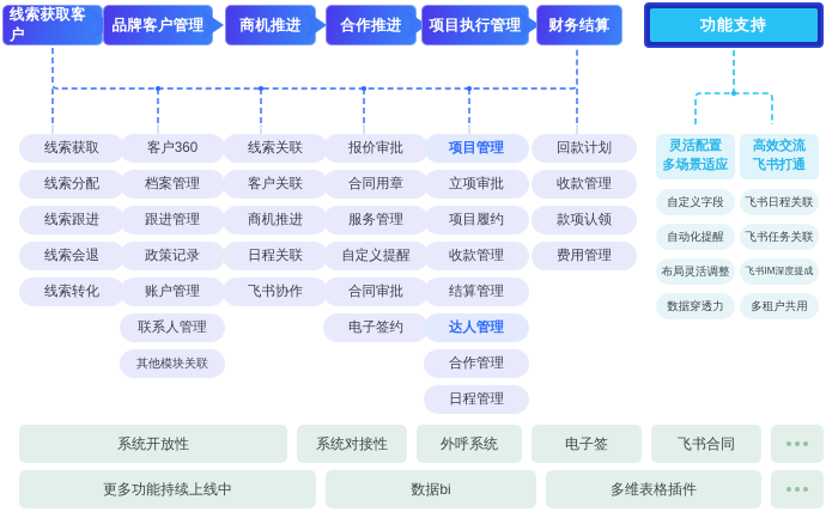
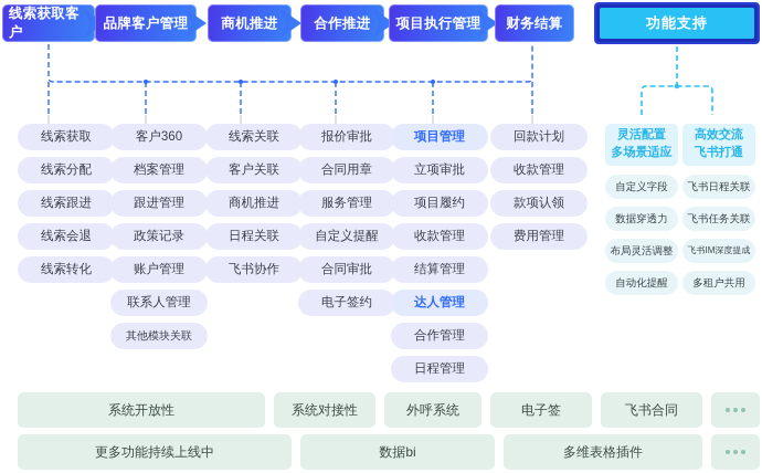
  线索获取客户
  品牌客户管理
  商机推进
  合作推进
  项目执行管理
  财务结算
  功能支持
  线索获取
  线索分配
  线索跟进
  线索会退
  线索转化
  客户360
  档案管理
  跟进管理
  政策记录
  账户管理
  联系人管理
  其他模块关联
  线索关联
  客户关联
  商机推进
  日程关联
  飞书协作
  报价审批
  合同用章
  服务管理
  自定义提醒
  合同审批
  电子签约
  项目管理
  立项审批
  项目履约
  收款管理
  结算管理
  达人管理
  合作管理
  日程管理
  回款计划
  收款管理
  款项认领
  费用管理
  灵活配置
  多场景适应
  自定义字段
- 自动化提醒
+ 数据穿透力
  布局灵活调整
- 数据穿透力
+ 自动化提醒
  高效交流
  飞书打通
  飞书日程关联
  飞书任务关联
  飞书IM深度提成
  多租户共用
  系统开放性
  系统对接性
  外呼系统
  电子签
  飞书合同
  更多功能持续上线中
  数据bi
  多维表格插件
